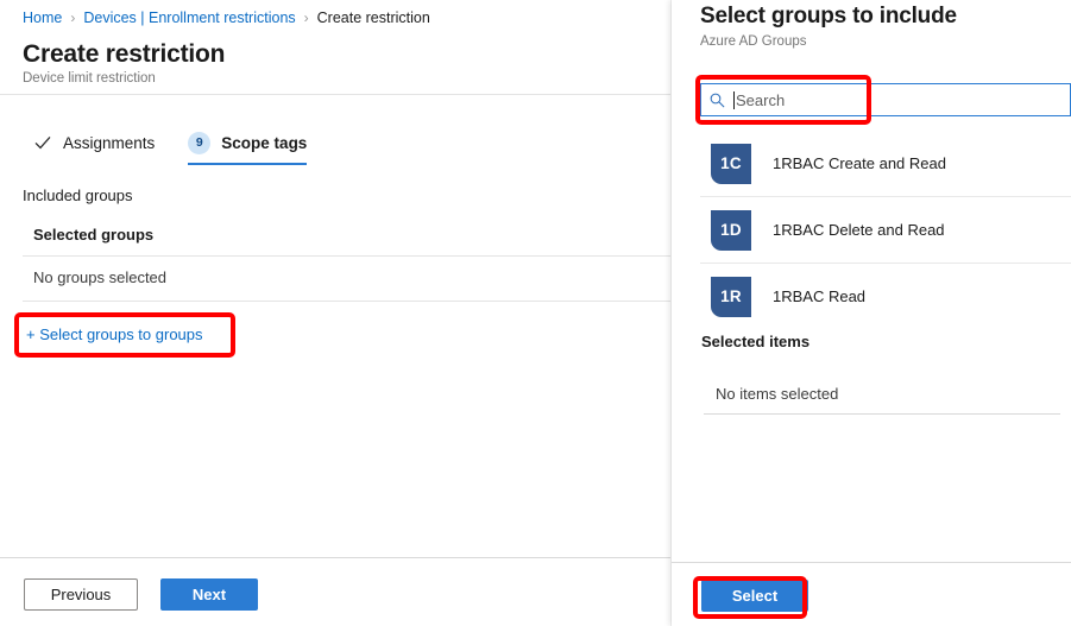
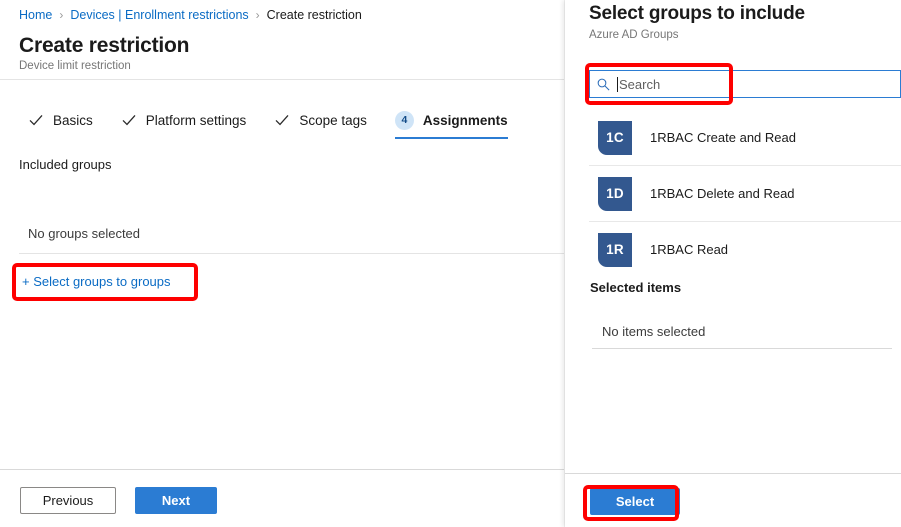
  Home
  ›
  Devices | Enrollment restrictions
  ›
  Create restriction
  Create restriction
  Device limit restriction
+ Basics
+ Platform settings
- Assignments
+ Scope tags
- 9
+ 4
- Scope tags
+ Assignments
  Included groups
- Selected groups
  No groups selected
  + Select groups to groups
  Previous
  Next
  Select groups to include
  Azure AD Groups
  Search
  1C
  1RBAC Create and Read
  1D
  1RBAC Delete and Read
  1R
  1RBAC Read
  Select
  Selected items
  No items selected
